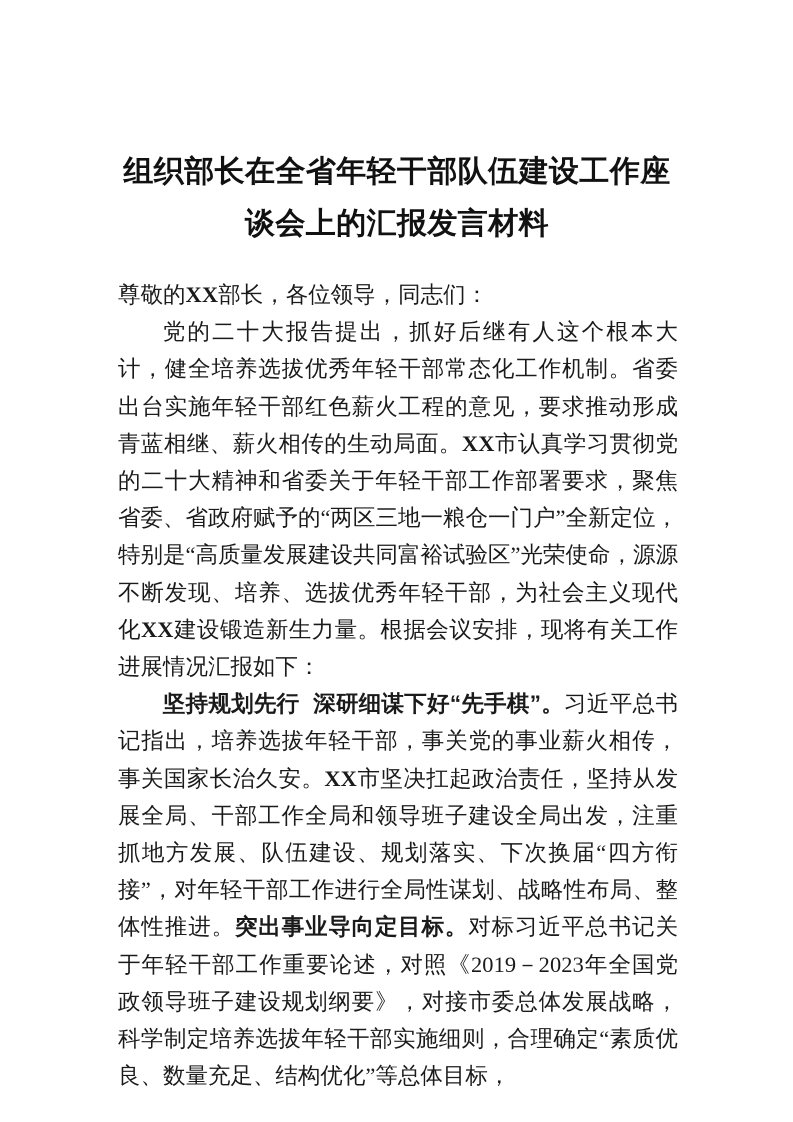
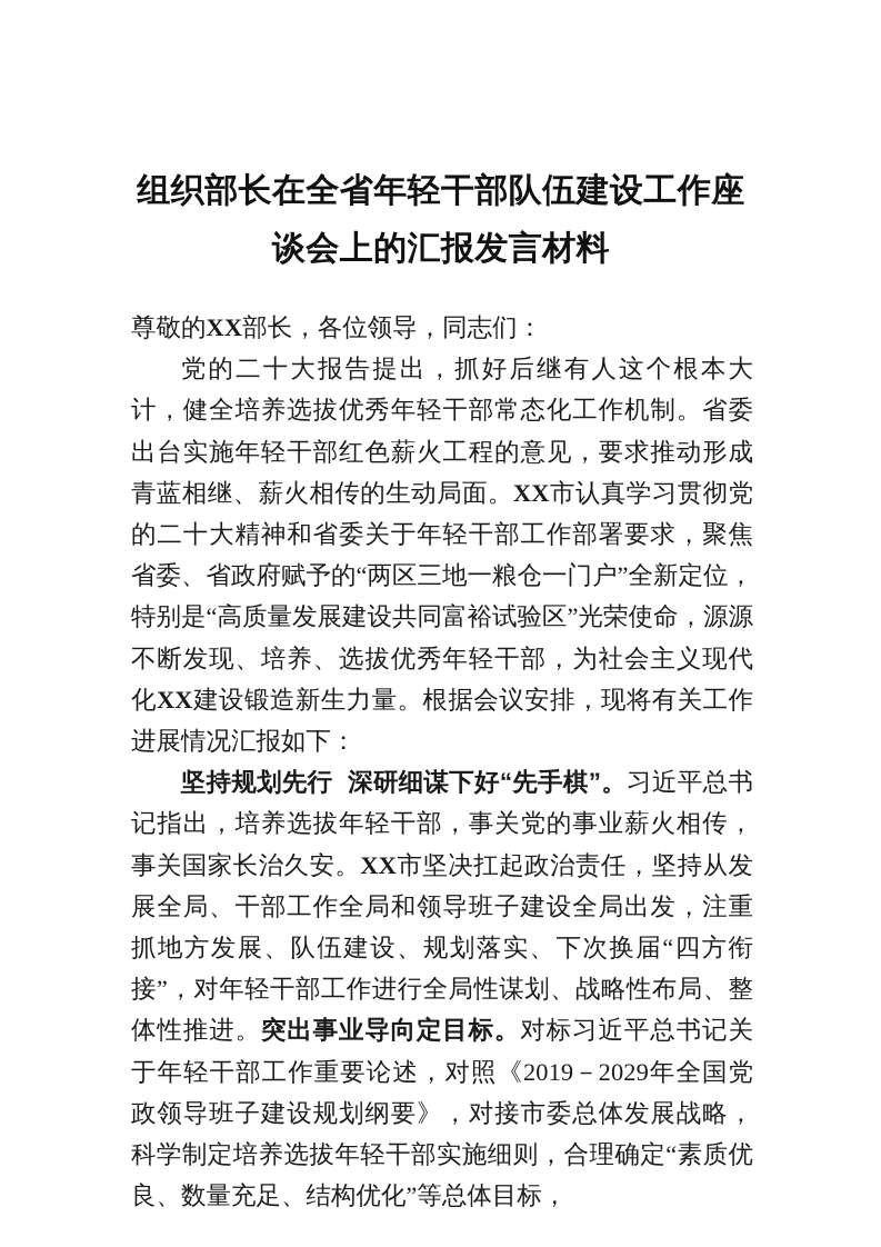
  组织部长在全省年轻干部队伍建设工作座
  谈会上的汇报发言材料
  尊敬的XX部长，各位领导，同志们：
  党的二十大报告提出，抓好后继有人这个根本大计，健全培养选拔优秀年轻干部常态化工作机制。省委出台实施年轻干部红色薪火工程的意见，要求推动形成青蓝相继、薪火相传的生动局面。XX市认真学习贯彻党的二十大精神和省委关于年轻干部工作部署要求，聚焦省委、省政府赋予的“两区三地一粮仓一门户”全新定位，特别是“高质量发展建设共同富裕试验区”光荣使命，源源不断发现、培养、选拔优秀年轻干部，为社会主义现代化XX建设锻造新生力量。根据会议安排，现将有关工作进展情况汇报如下：
- 坚持规划先行 深研细谋下好“先手棋”。习近平总书记指出，培养选拔年轻干部，事关党的事业薪火相传，事关国家长治久安。XX市坚决扛起政治责任，坚持从发展全局、干部工作全局和领导班子建设全局出发，注重抓地方发展、队伍建设、规划落实、下次换届“四方衔接”，对年轻干部工作进行全局性谋划、战略性布局、整体性推进。突出事业导向定目标。对标习近平总书记关于年轻干部工作重要论述，对照《2019－2023年全国党政领导班子建设规划纲要》，对接市委总体发展战略，科学制定培养选拔年轻干部实施细则，合理确定“素质优良、数量充足、结构优化”等总体目标，
+ 坚持规划先行 深研细谋下好“先手棋”。习近平总书记指出，培养选拔年轻干部，事关党的事业薪火相传，事关国家长治久安。XX市坚决扛起政治责任，坚持从发展全局、干部工作全局和领导班子建设全局出发，注重抓地方发展、队伍建设、规划落实、下次换届“四方衔接”，对年轻干部工作进行全局性谋划、战略性布局、整体性推进。突出事业导向定目标。对标习近平总书记关于年轻干部工作重要论述，对照《2019－2029年全国党政领导班子建设规划纲要》，对接市委总体发展战略，科学制定培养选拔年轻干部实施细则，合理确定“素质优良、数量充足、结构优化”等总体目标，
